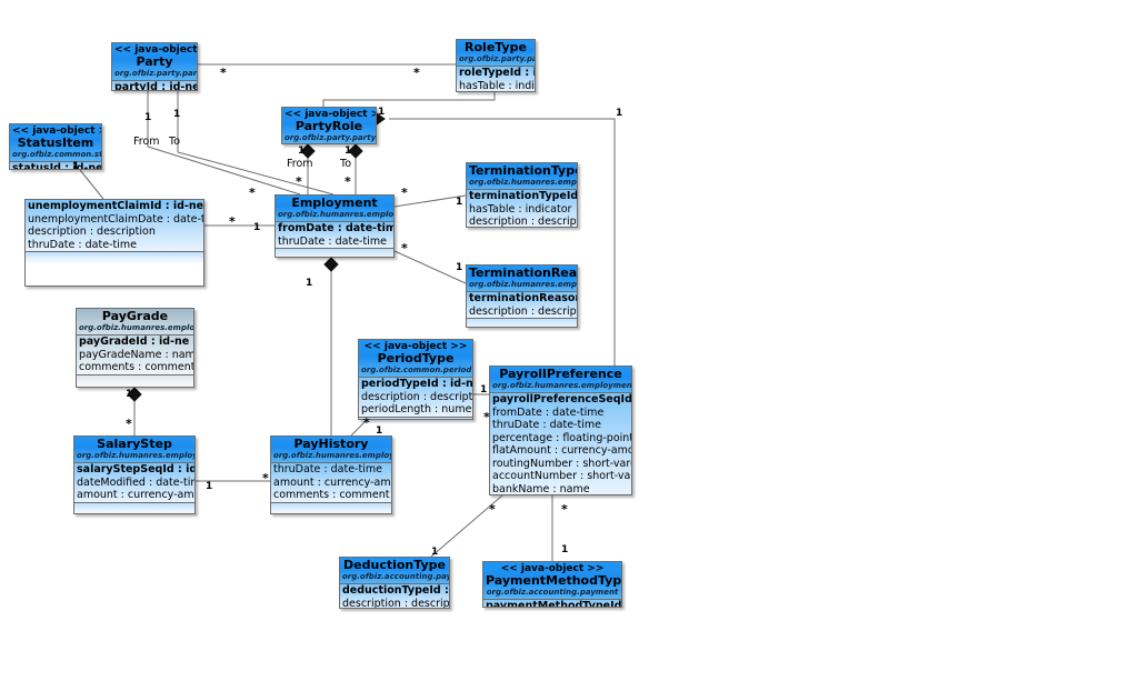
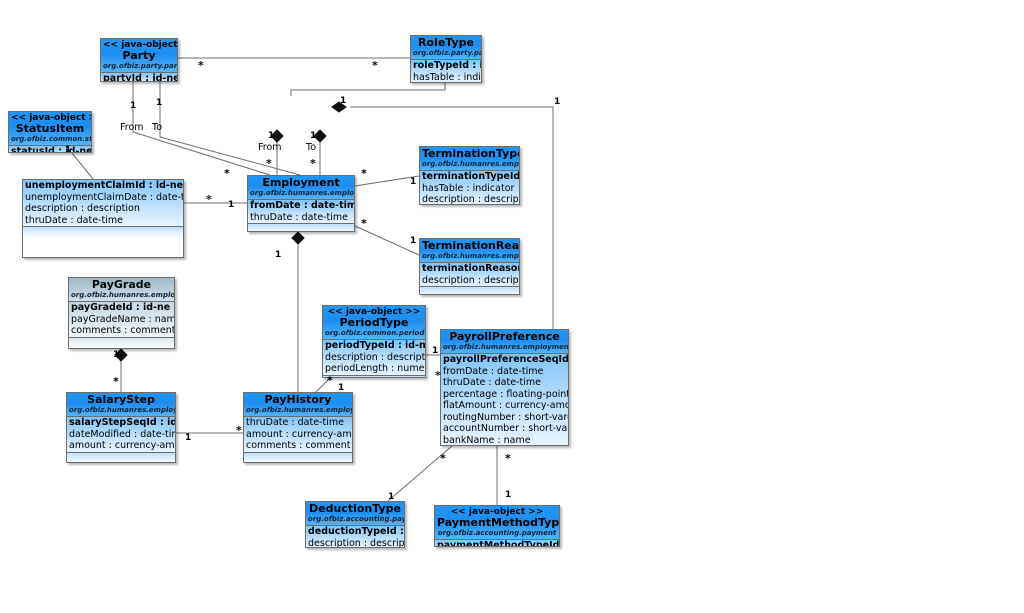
  << java-object
  Party
  org.ofbiz.party.par
  partyId : id-ne
  RoleType
  org.ofbiz.party.p
  hasTable : indi
- << java-object >
- PartyRole
- org.ofbiz.party.party
  << java-object
  StatusItem
  org.ofbiz.common.st
  statusId : id-ne
  unemploymentClaimId : id-ne
  unemploymentClaimDate : date-t
  description : description
  thruDate : date-time
  Employment
  org.ofbiz.humanres.emplo
  fromDate : date-tim
  thruDate : date-time
  TerminationTyp
  org.ofbiz.humanres.emp
  terminationTypeId
  hasTable : indicator
  description : descrip
  TerminationRea
  org.ofbiz.humanres.emp
  description : descrip
  PayGrade
  org.ofbiz.humanres.emplo
  payGradeId : id-ne
  payGradeName : nam
  comments : comment
  << java-object >>
  PeriodType
  org.ofbiz.common.period
  periodTypeId : id-n
  description : descript
  periodLength : nume
  PayrollPreference
  org.ofbiz.humanres.employmen
  payrollPreferenceSeqId
  fromDate : date-time
  thruDate : date-time
  percentage : floating-poin
  flatAmount : currency-amo
  routingNumber : short-var
  accountNumber : short-va
  bankName : name
  SalaryStep
  org.ofbiz.humanres.emplo
  salaryStepSeqId : id
  dateModified : date-ti
  amount : currency-am
  PayHistory
  org.ofbiz.humanres.emplo
  thruDate : date-time
  amount : currency-am
  comments : comment
  DeductionType
  org.ofbiz.accounting.pay
  deductionTypeId :
  description : descrip
  << java-object >>
  PaymentMethodTyp
  org.ofbiz.accounting.payment
  paymentMethodTypeId
  *
  *
  1
  1
  1
  From
  To
  1
  1
  1
  From
  To
  *
  *
  *
  *
  1
  *
  1
  *
  1
  1
  1
  *
  1
  *
  1
  1
  *
  *
  *
  *
  1
  1
  1
